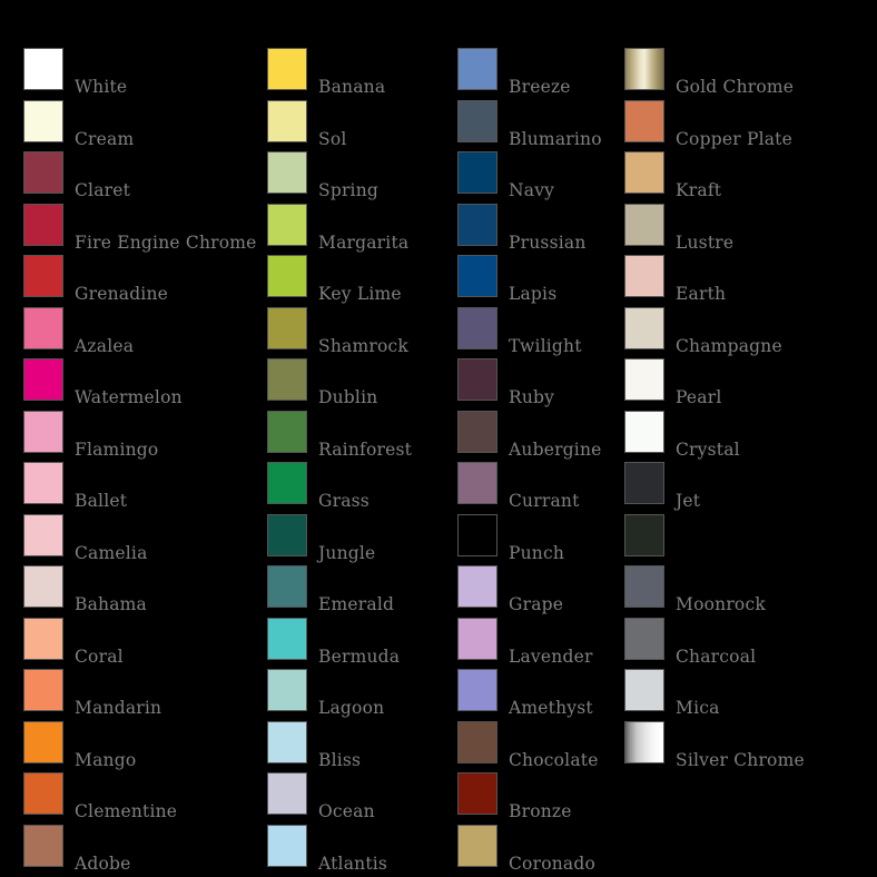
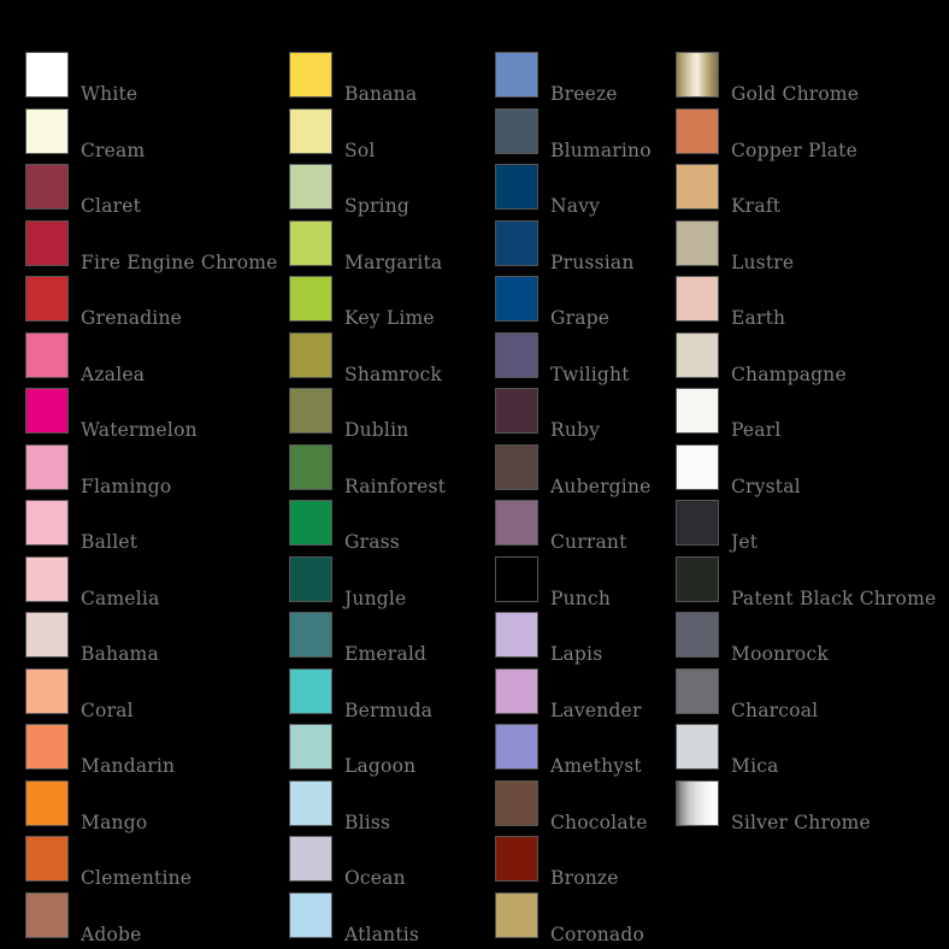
  White
  Cream
  Claret
  Fire Engine Chrome
  Grenadine
  Azalea
  Watermelon
  Flamingo
  Ballet
  Camelia
  Bahama
  Coral
  Mandarin
  Mango
  Clementine
  Adobe
  Banana
  Sol
  Spring
  Margarita
  Key Lime
  Shamrock
  Dublin
  Rainforest
  Grass
  Jungle
  Emerald
  Bermuda
  Lagoon
  Bliss
  Ocean
  Atlantis
  Breeze
  Blumarino
  Navy
  Prussian
- Lapis
+ Grape
  Twilight
  Ruby
  Aubergine
  Currant
  Punch
- Grape
+ Lapis
  Lavender
  Amethyst
  Chocolate
  Bronze
  Coronado
  Gold Chrome
  Copper Plate
  Kraft
  Lustre
  Earth
  Champagne
  Pearl
  Crystal
  Jet
+ Patent Black Chrome
  Moonrock
  Charcoal
  Mica
  Silver Chrome
